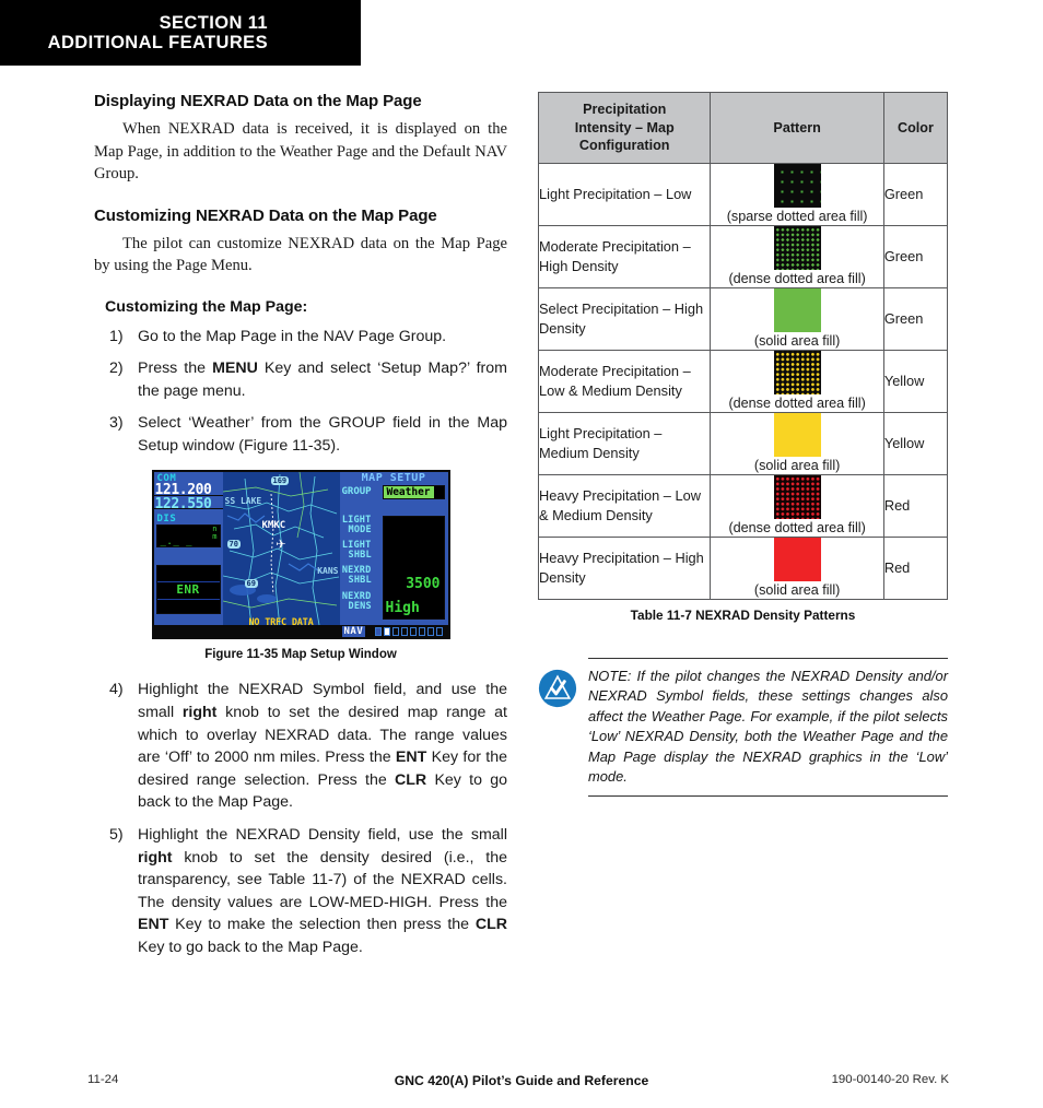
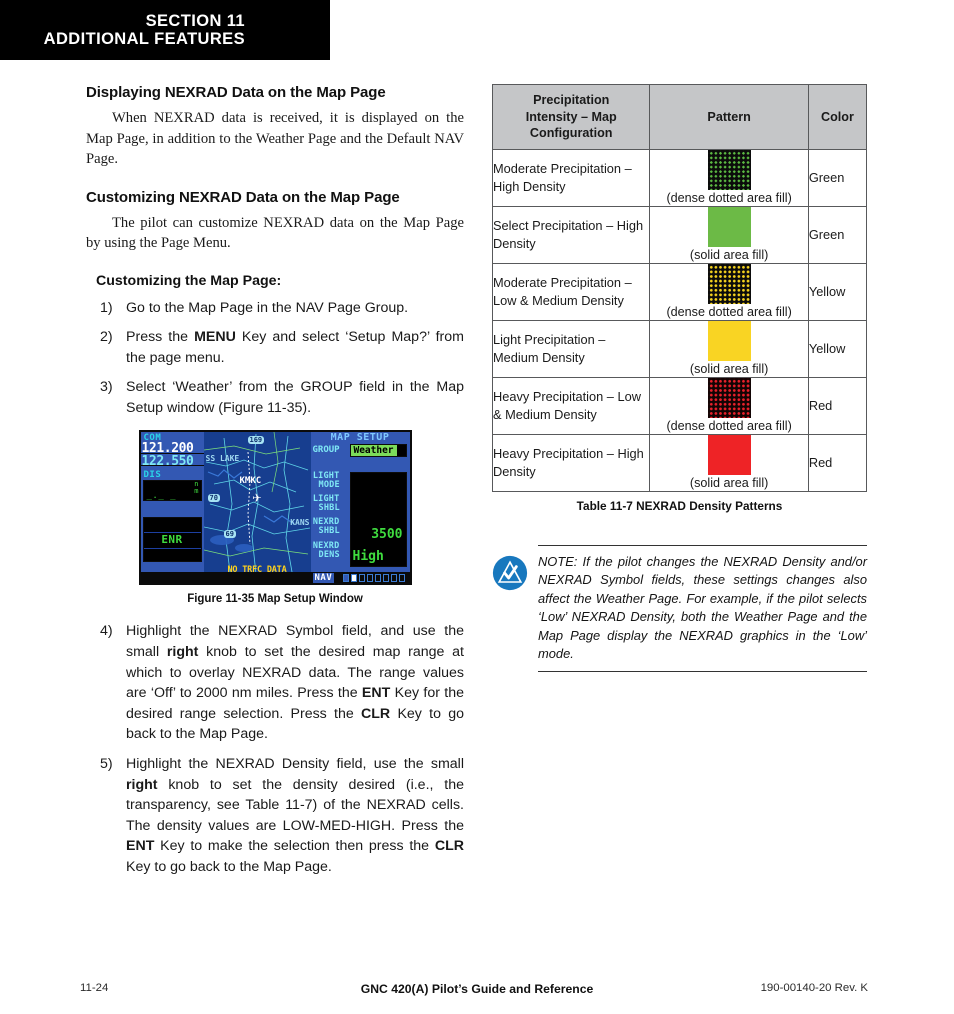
  SECTION 11
  ADDITIONAL FEATURES
  Displaying NEXRAD Data on the Map Page
- When NEXRAD data is received, it is displayed on the Map Page, in addition to the Weather Page and the Default NAV Group.
+ When NEXRAD data is received, it is displayed on the Map Page, in addition to the Weather Page and the Default NAV Page.
  Customizing NEXRAD Data on the Map Page
  The pilot can customize NEXRAD data on the Map Page by using the Page Menu.
  Customizing the Map Page:
  1)
  Go to the Map Page in the NAV Page Group.
  2)
  Press the MENU Key and select ‘Setup Map?’ from the page menu.
  3)
  Select ‘Weather’ from the GROUP field in the Map Setup window (Figure 11-35).
  COM
  121.200
  122.550
  DIS
  n
  m
  _._ _
  ENR
  SS LAKE
  KANS
  169
  70
  69
  KMKC
  ✈
  NO TRFC DATA
  MAP SETUP
  GROUP
  Weather
  LIGHT
  MODE
  LIGHT
  SHBL
  NEXRD
  SHBL
  NEXRD
  DENS
  3500
  High
  NAV
  Figure 11-35 Map Setup Window
  4)
  Highlight the NEXRAD Symbol field, and use the small right knob to set the desired map range at which to overlay NEXRAD data. The range values are ‘Off’ to 2000 nm miles. Press the ENT Key for the desired range selection. Press the CLR Key to go back to the Map Page.
  5)
  Highlight the NEXRAD Density field, use the small right knob to set the density desired (i.e., the transparency, see Table 11-7) of the NEXRAD cells. The density values are LOW-MED-HIGH. Press the ENT Key to make the selection then press the CLR Key to go back to the Map Page.
  Precipitation Intensity – Map Configuration	Pattern	Color
- Light Precipitation – Low	(sparse dotted area fill)	Green
  Moderate Precipitation – High Density	(dense dotted area fill)	Green
  Select Precipitation – High Density	(solid area fill)	Green
  Moderate Precipitation – Low & Medium Density	(dense dotted area fill)	Yellow
  Light Precipitation – Medium Density	(solid area fill)	Yellow
  Heavy Precipitation – Low & Medium Density	(dense dotted area fill)	Red
  Heavy Precipitation – High Density	(solid area fill)	Red
  Table 11-7 NEXRAD Density Patterns
  NOTE: If the pilot changes the NEXRAD Density and/or NEXRAD Symbol fields, these settings changes also affect the Weather Page. For example, if the pilot selects ‘Low’ NEXRAD Density, both the Weather Page and the Map Page display the NEXRAD graphics in the ‘Low’ mode.
  11-24
  GNC 420(A) Pilot’s Guide and Reference
  190-00140-20 Rev. K
